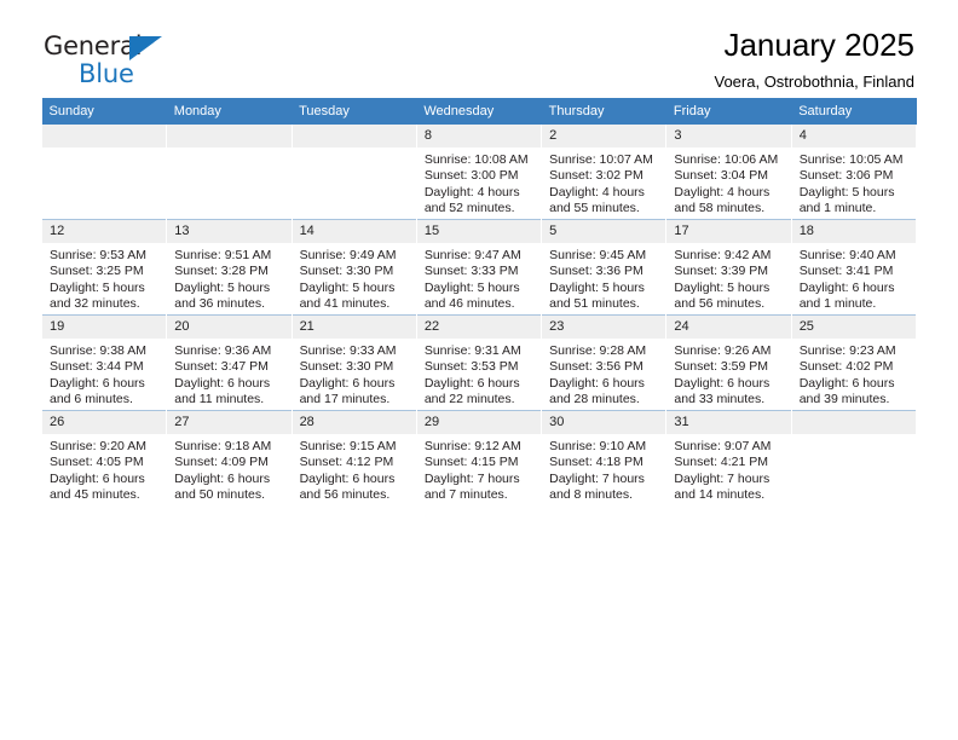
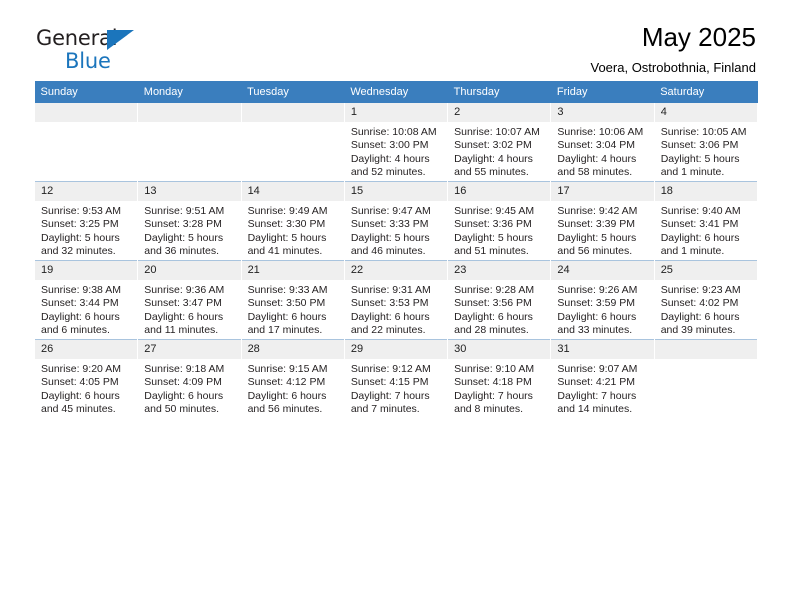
  General
  Blue
- January 2025
+ May 2025
  Voera, Ostrobothnia, Finland
  Sunday	Monday	Tuesday	Wednesday	Thursday	Friday	Saturday
- 			8Sunrise: 10:08 AMSunset: 3:00 PMDaylight: 4 hoursand 52 minutes.	2Sunrise: 10:07 AMSunset: 3:02 PMDaylight: 4 hoursand 55 minutes.	3Sunrise: 10:06 AMSunset: 3:04 PMDaylight: 4 hoursand 58 minutes.	4Sunrise: 10:05 AMSunset: 3:06 PMDaylight: 5 hoursand 1 minute.
+ 			1Sunrise: 10:08 AMSunset: 3:00 PMDaylight: 4 hoursand 52 minutes.	2Sunrise: 10:07 AMSunset: 3:02 PMDaylight: 4 hoursand 55 minutes.	3Sunrise: 10:06 AMSunset: 3:04 PMDaylight: 4 hoursand 58 minutes.	4Sunrise: 10:05 AMSunset: 3:06 PMDaylight: 5 hoursand 1 minute.
- 12Sunrise: 9:53 AMSunset: 3:25 PMDaylight: 5 hoursand 32 minutes.	13Sunrise: 9:51 AMSunset: 3:28 PMDaylight: 5 hoursand 36 minutes.	14Sunrise: 9:49 AMSunset: 3:30 PMDaylight: 5 hoursand 41 minutes.	15Sunrise: 9:47 AMSunset: 3:33 PMDaylight: 5 hoursand 46 minutes.	5Sunrise: 9:45 AMSunset: 3:36 PMDaylight: 5 hoursand 51 minutes.	17Sunrise: 9:42 AMSunset: 3:39 PMDaylight: 5 hoursand 56 minutes.	18Sunrise: 9:40 AMSunset: 3:41 PMDaylight: 6 hoursand 1 minute.
+ 12Sunrise: 9:53 AMSunset: 3:25 PMDaylight: 5 hoursand 32 minutes.	13Sunrise: 9:51 AMSunset: 3:28 PMDaylight: 5 hoursand 36 minutes.	14Sunrise: 9:49 AMSunset: 3:30 PMDaylight: 5 hoursand 41 minutes.	15Sunrise: 9:47 AMSunset: 3:33 PMDaylight: 5 hoursand 46 minutes.	16Sunrise: 9:45 AMSunset: 3:36 PMDaylight: 5 hoursand 51 minutes.	17Sunrise: 9:42 AMSunset: 3:39 PMDaylight: 5 hoursand 56 minutes.	18Sunrise: 9:40 AMSunset: 3:41 PMDaylight: 6 hoursand 1 minute.
- 19Sunrise: 9:38 AMSunset: 3:44 PMDaylight: 6 hoursand 6 minutes.	20Sunrise: 9:36 AMSunset: 3:47 PMDaylight: 6 hoursand 11 minutes.	21Sunrise: 9:33 AMSunset: 3:30 PMDaylight: 6 hoursand 17 minutes.	22Sunrise: 9:31 AMSunset: 3:53 PMDaylight: 6 hoursand 22 minutes.	23Sunrise: 9:28 AMSunset: 3:56 PMDaylight: 6 hoursand 28 minutes.	24Sunrise: 9:26 AMSunset: 3:59 PMDaylight: 6 hoursand 33 minutes.	25Sunrise: 9:23 AMSunset: 4:02 PMDaylight: 6 hoursand 39 minutes.
+ 19Sunrise: 9:38 AMSunset: 3:44 PMDaylight: 6 hoursand 6 minutes.	20Sunrise: 9:36 AMSunset: 3:47 PMDaylight: 6 hoursand 11 minutes.	21Sunrise: 9:33 AMSunset: 3:50 PMDaylight: 6 hoursand 17 minutes.	22Sunrise: 9:31 AMSunset: 3:53 PMDaylight: 6 hoursand 22 minutes.	23Sunrise: 9:28 AMSunset: 3:56 PMDaylight: 6 hoursand 28 minutes.	24Sunrise: 9:26 AMSunset: 3:59 PMDaylight: 6 hoursand 33 minutes.	25Sunrise: 9:23 AMSunset: 4:02 PMDaylight: 6 hoursand 39 minutes.
  26Sunrise: 9:20 AMSunset: 4:05 PMDaylight: 6 hoursand 45 minutes.	27Sunrise: 9:18 AMSunset: 4:09 PMDaylight: 6 hoursand 50 minutes.	28Sunrise: 9:15 AMSunset: 4:12 PMDaylight: 6 hoursand 56 minutes.	29Sunrise: 9:12 AMSunset: 4:15 PMDaylight: 7 hoursand 7 minutes.	30Sunrise: 9:10 AMSunset: 4:18 PMDaylight: 7 hoursand 8 minutes.	31Sunrise: 9:07 AMSunset: 4:21 PMDaylight: 7 hoursand 14 minutes.
